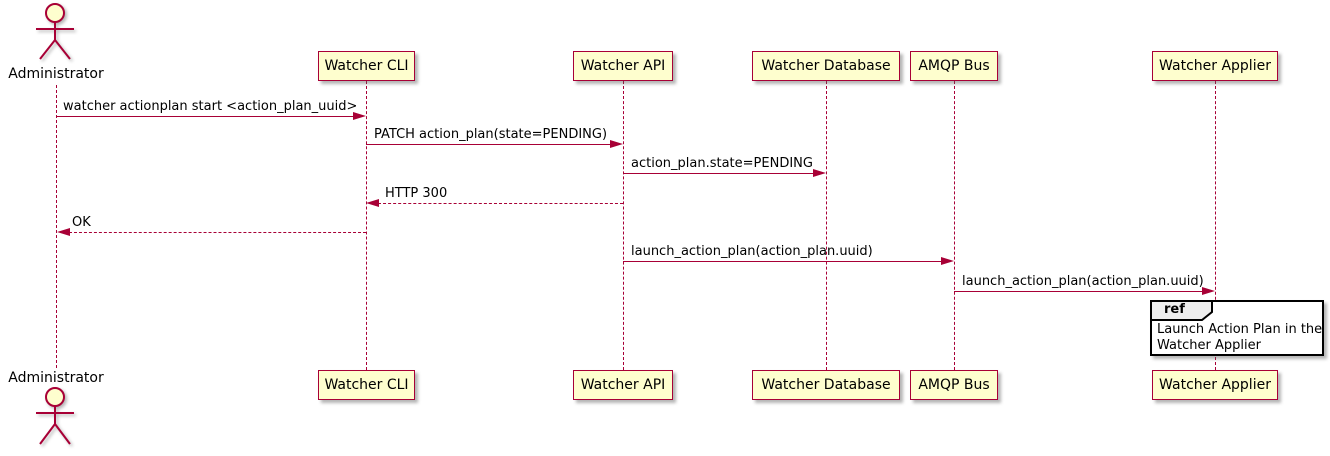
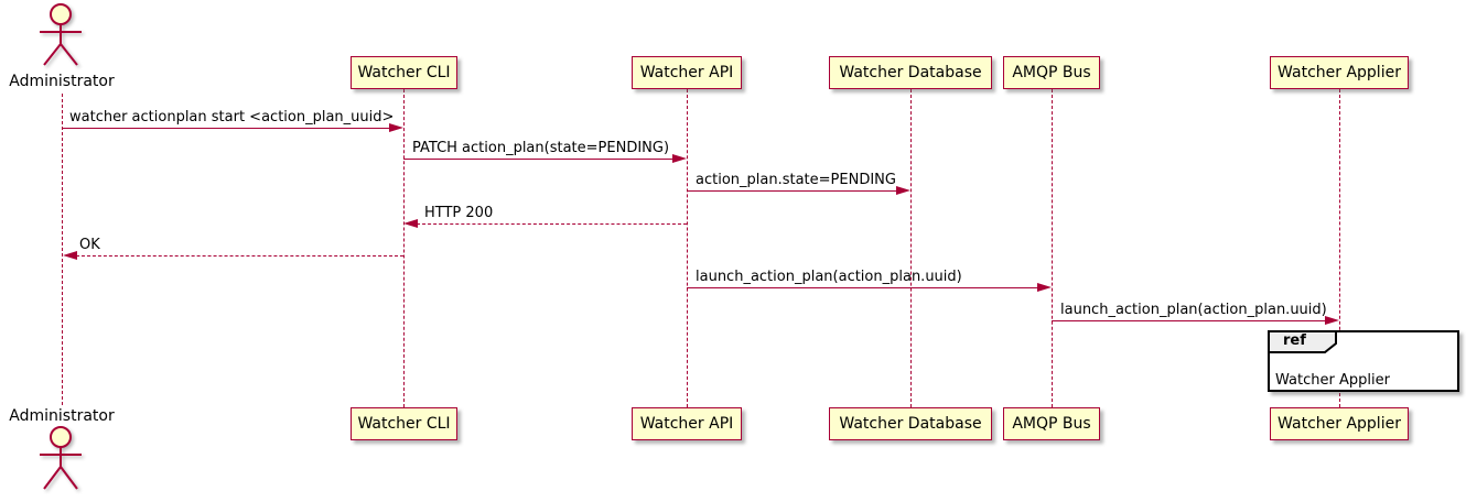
  watcher actionplan start <action_plan_uuid>
  PATCH action_plan(state=PENDING)
  action_plan.state=PENDING
- HTTP 300
+ HTTP 200
  OK
  launch_action_plan(action_plan.uuid)
  launch_action_plan(action_plan.uuid)
  ref
- Launch Action Plan in the
  Watcher Applier
  Watcher CLI
  Watcher API
  Watcher Database
  AMQP Bus
  Watcher Applier
  Watcher CLI
  Watcher API
  Watcher Database
  AMQP Bus
  Watcher Applier
  Administrator
  Administrator
